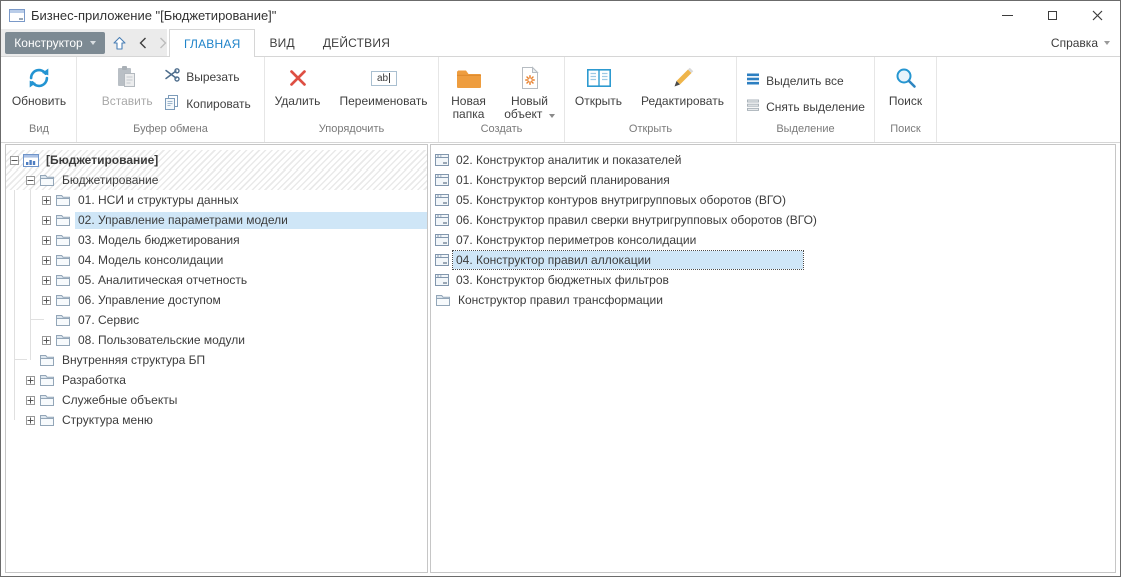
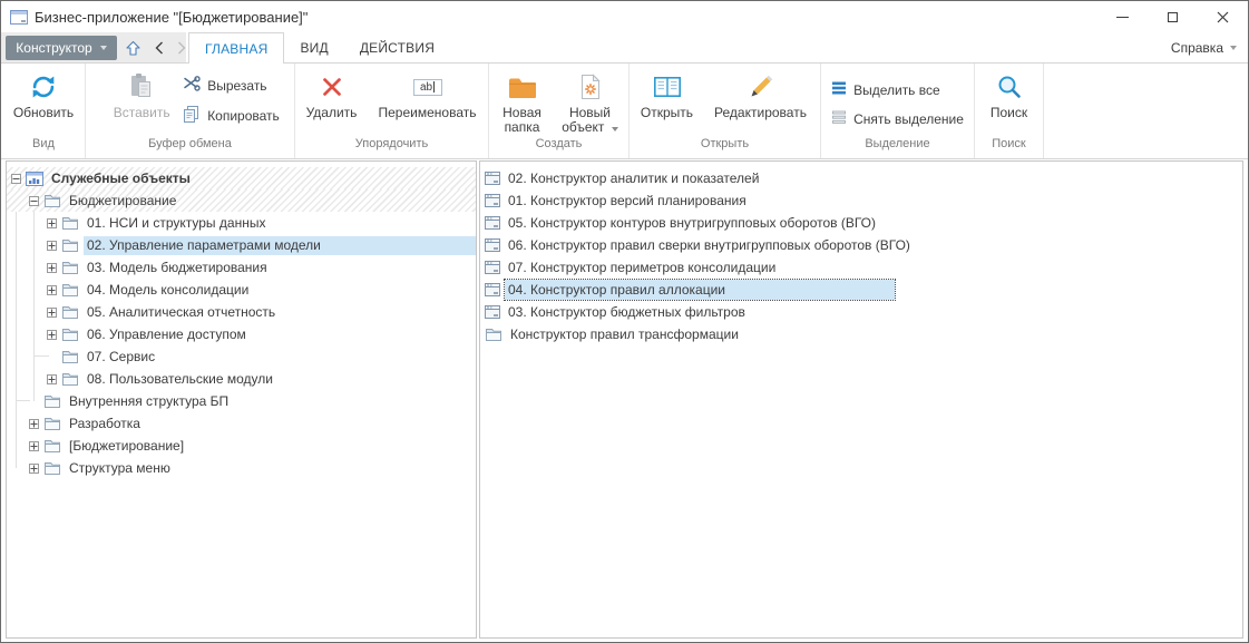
  Бизнес-приложение "[Бюджетирование]"
  Конструктор
  ГЛАВНАЯ
  ВИД
  ДЕЙСТВИЯ
  Справка
  Обновить
  Вид
  Вставить
  Вырезать
  Копировать
  Буфер обмена
  Удалить
  ab
  Переименовать
  Упорядочить
  Новая папка
  Новый объект
  Создать
  Открыть
  Редактировать
  Открыть
  Выделить все
  Снять выделение
  Выделение
  Поиск
  Поиск
- [Бюджетирование]
+ Служебные объекты
  Бюджетирование
  01. НСИ и структуры данных
  02. Управление параметрами модели
  03. Модель бюджетирования
  04. Модель консолидации
  05. Аналитическая отчетность
  06. Управление доступом
  07. Сервис
  08. Пользовательские модули
  Внутренняя структура БП
  Разработка
- Служебные объекты
+ [Бюджетирование]
  Структура меню
  02. Конструктор аналитик и показателей
  01. Конструктор версий планирования
  05. Конструктор контуров внутригрупповых оборотов (ВГО)
  06. Конструктор правил сверки внутригрупповых оборотов (ВГО)
  07. Конструктор периметров консолидации
  04. Конструктор правил аллокации
  03. Конструктор бюджетных фильтров
  Конструктор правил трансформации
